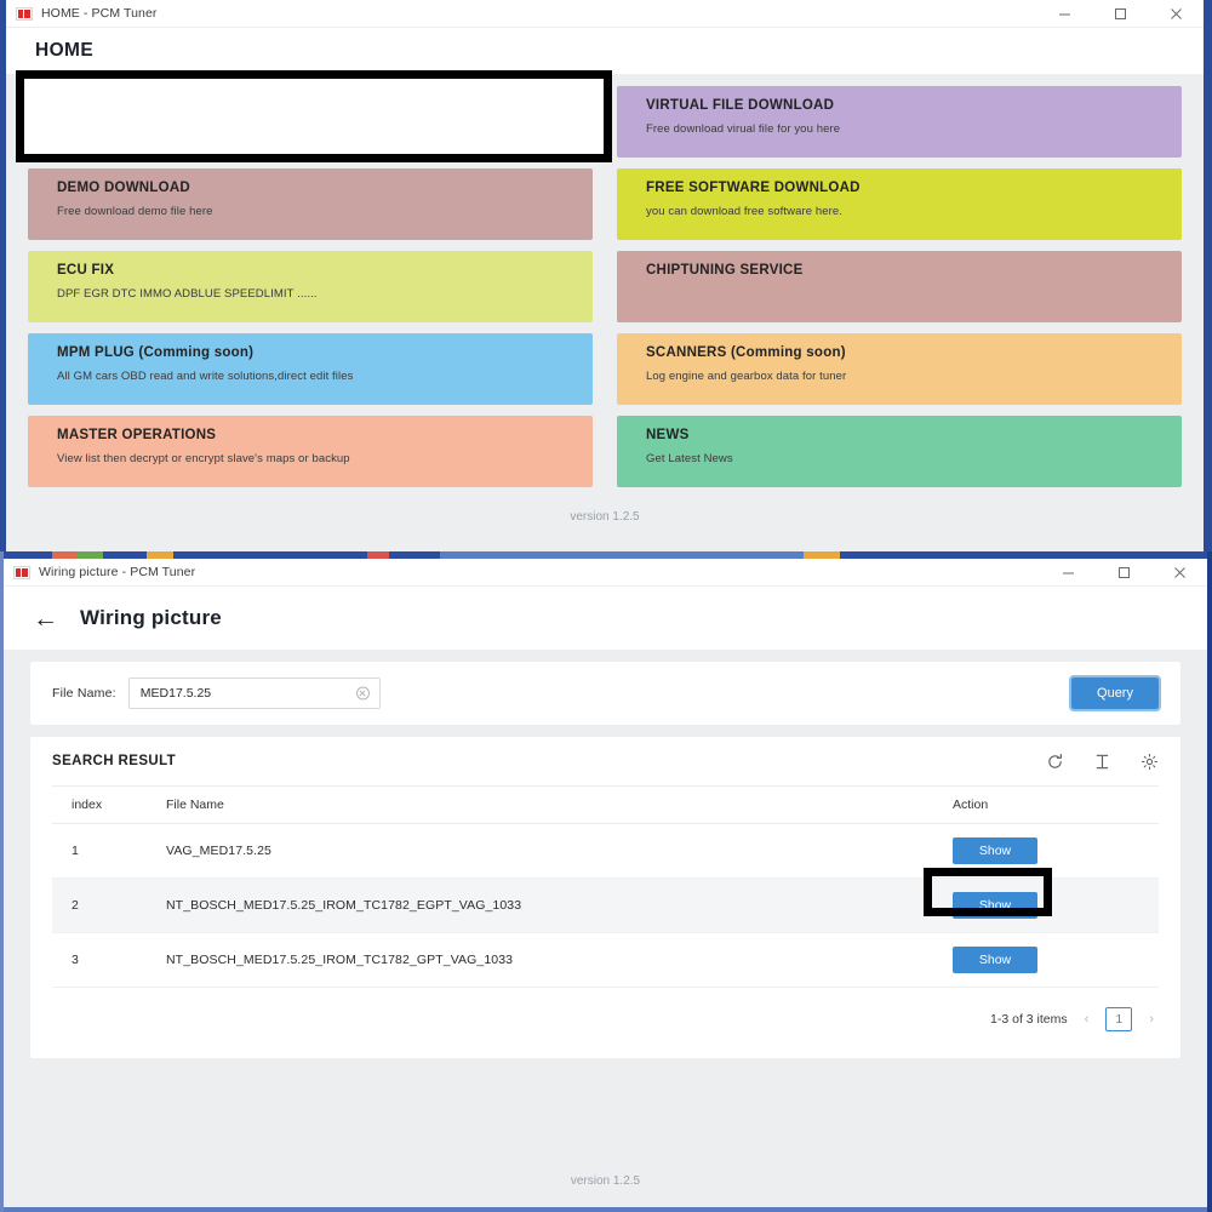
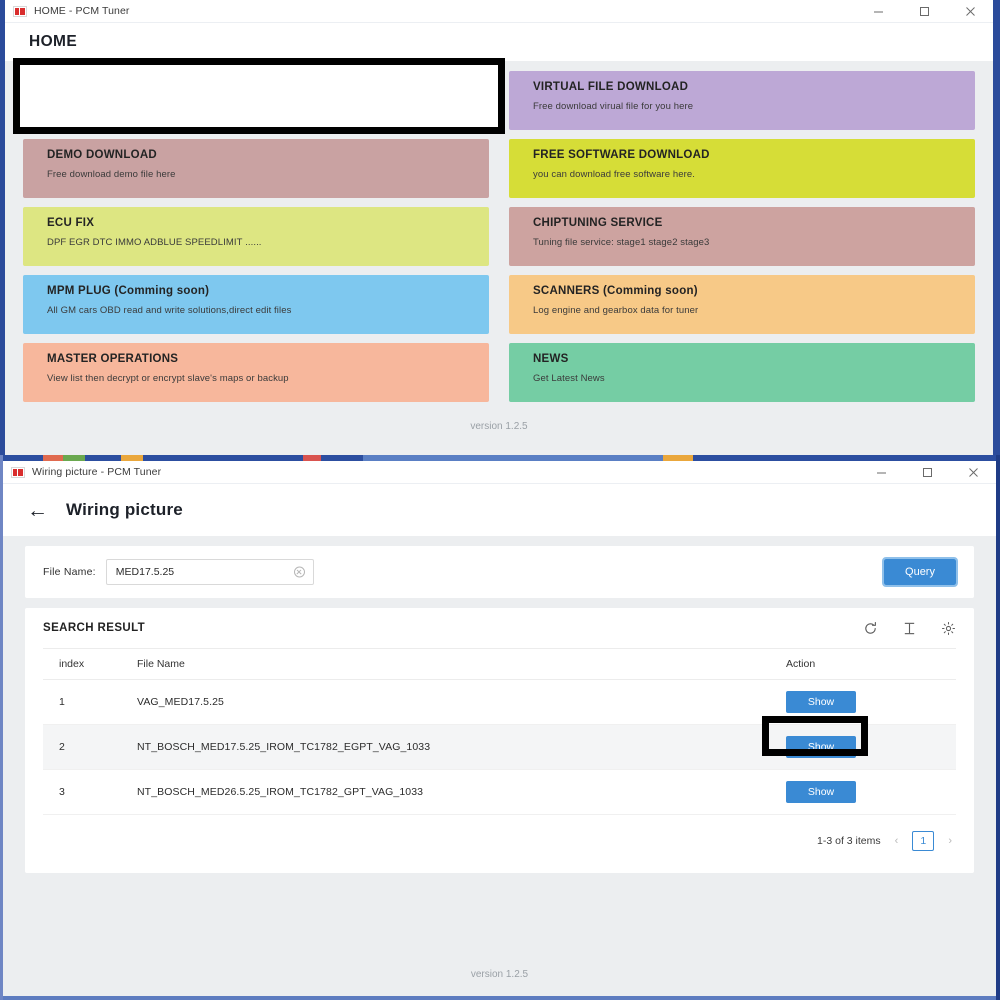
  HOME - PCM Tuner
  HOME
  VIRTUAL FILE DOWNLOAD
  Free download virual file for you here
  DEMO DOWNLOAD
  Free download demo file here
  FREE SOFTWARE DOWNLOAD
  you can download free software here.
  ECU FIX
  DPF EGR DTC IMMO ADBLUE SPEEDLIMIT ......
  CHIPTUNING SERVICE
+ Tuning file service: stage1 stage2 stage3
  MPM PLUG (Comming soon)
  All GM cars OBD read and write solutions,direct edit files
  SCANNERS (Comming soon)
  Log engine and gearbox data for tuner
  MASTER OPERATIONS
  View list then decrypt or encrypt slave's maps or backup
  NEWS
  Get Latest News
  version 1.2.5
  Wiring picture - PCM Tuner
  ←
  Wiring picture
  File Name:
  MED17.5.25
  Query
  SEARCH RESULT
  index	File Name	Action
  1	VAG_MED17.5.25	Show
  2	NT_BOSCH_MED17.5.25_IROM_TC1782_EGPT_VAG_1033	Show
- 3	NT_BOSCH_MED17.5.25_IROM_TC1782_GPT_VAG_1033	Show
+ 3	NT_BOSCH_MED26.5.25_IROM_TC1782_GPT_VAG_1033	Show
  1-3 of 3 items
  ‹
  1
  ›
  version 1.2.5
